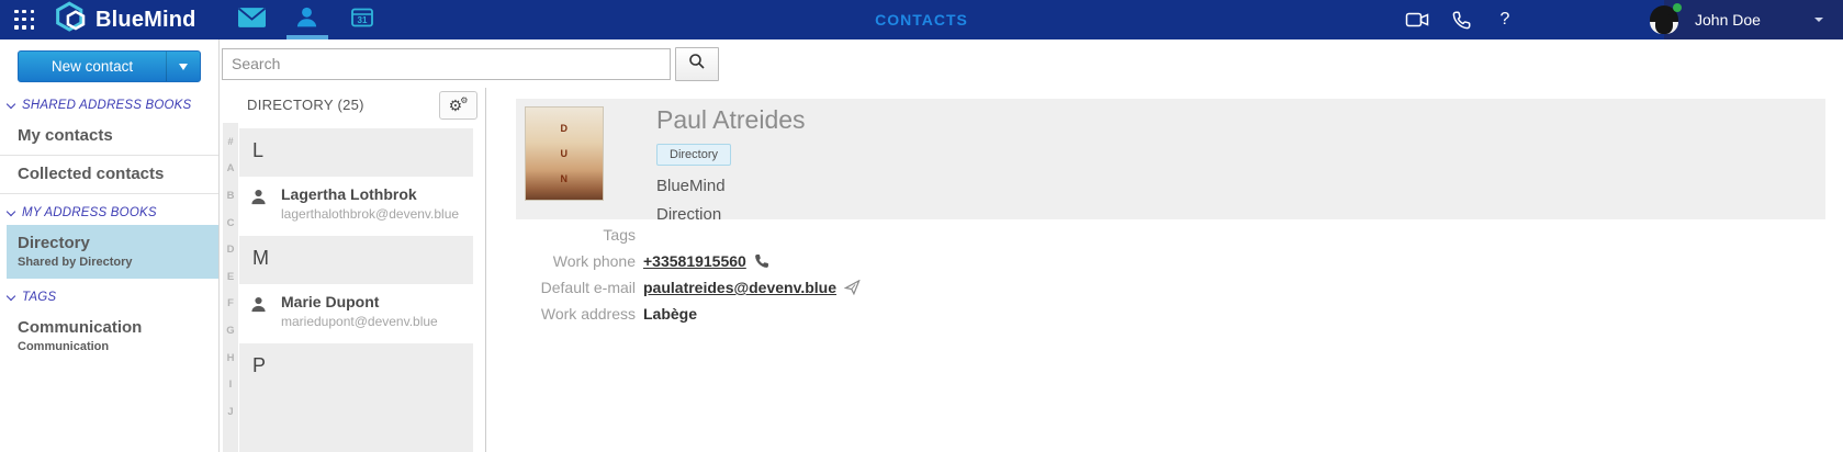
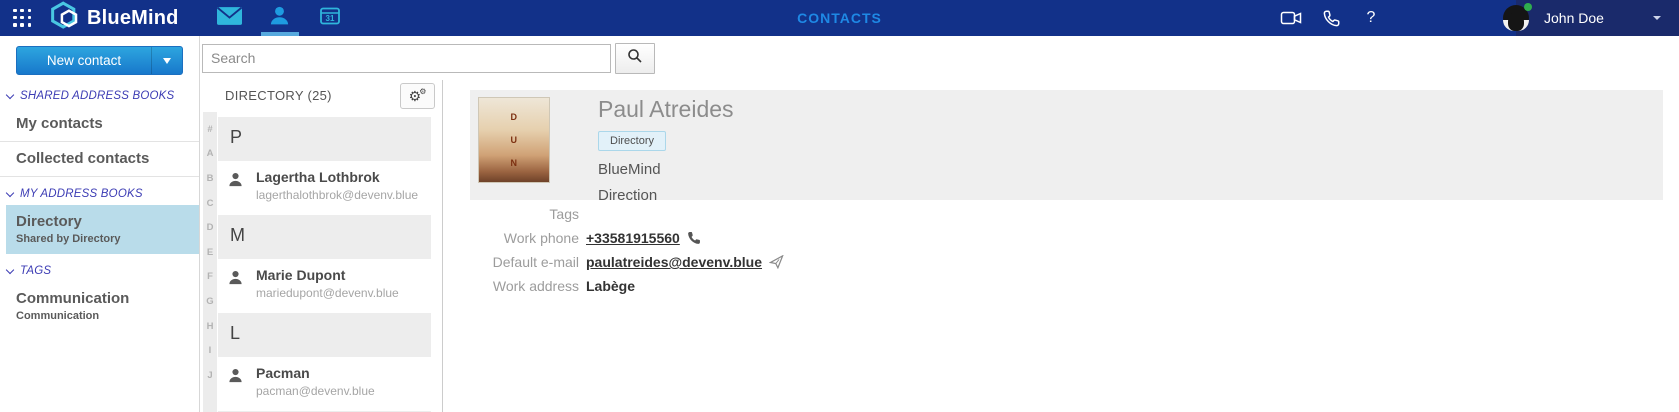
  BlueMind
  31
  CONTACTS
  ?
  John Doe
  New contact
  SHARED ADDRESS BOOKS
  My contacts
  Collected contacts
  MY ADDRESS BOOKS
  Directory
  Shared by Directory
  TAGS
  Communication
  Communication
  Search
  DIRECTORY (25)
  ⚙
  ⚙
  #
  A
  B
  C
  D
  E
  F
  G
  H
  I
  J
- L
+ P
  Lagertha Lothbrok
  lagerthalothbrok@devenv.blue
  M
  Marie Dupont
  mariedupont@devenv.blue
- P
+ L
+ Pacman
+ pacman@devenv.blue
  D
  U
  N
  Paul Atreides
  Directory
  BlueMind
  Direction
  Tags
  Work phone
  +33581915560
  Default e-mail
  paulatreides@devenv.blue
  Work address
  Labège
